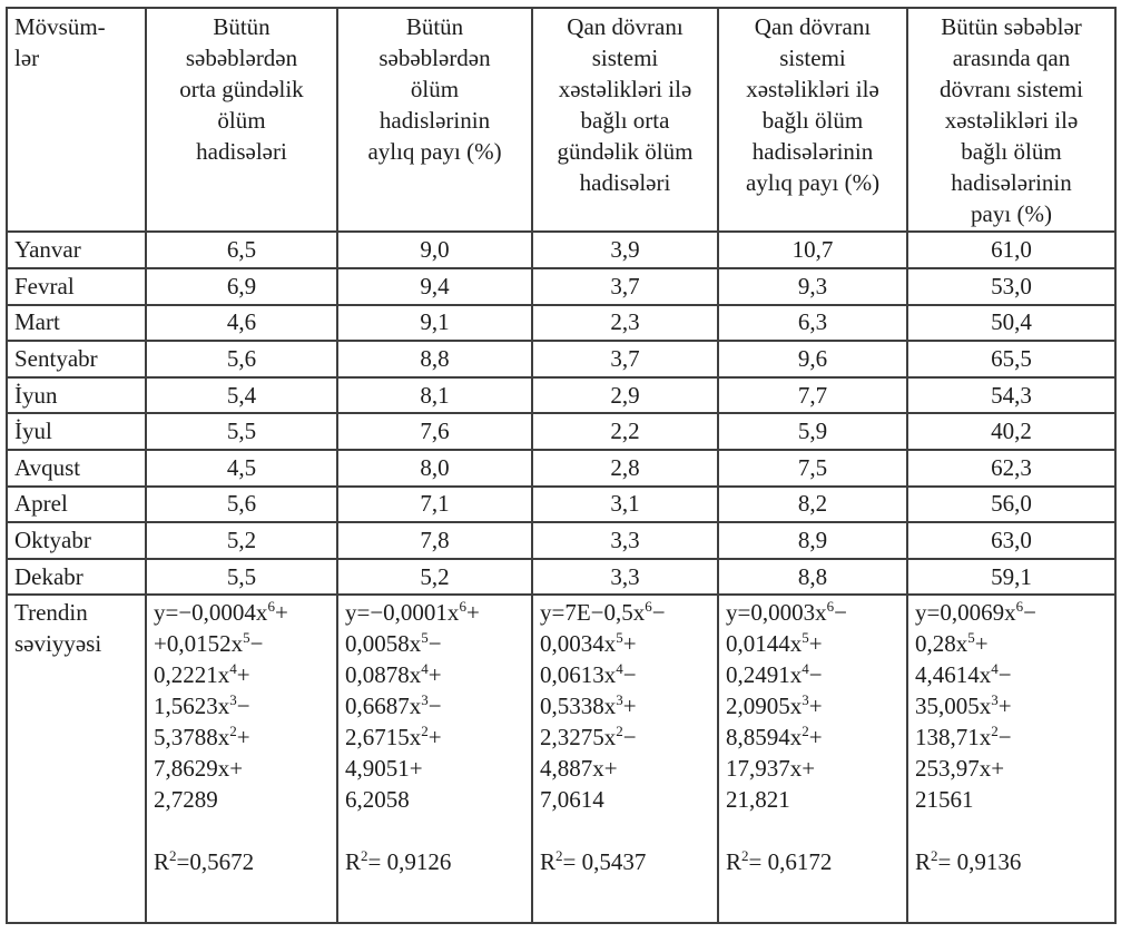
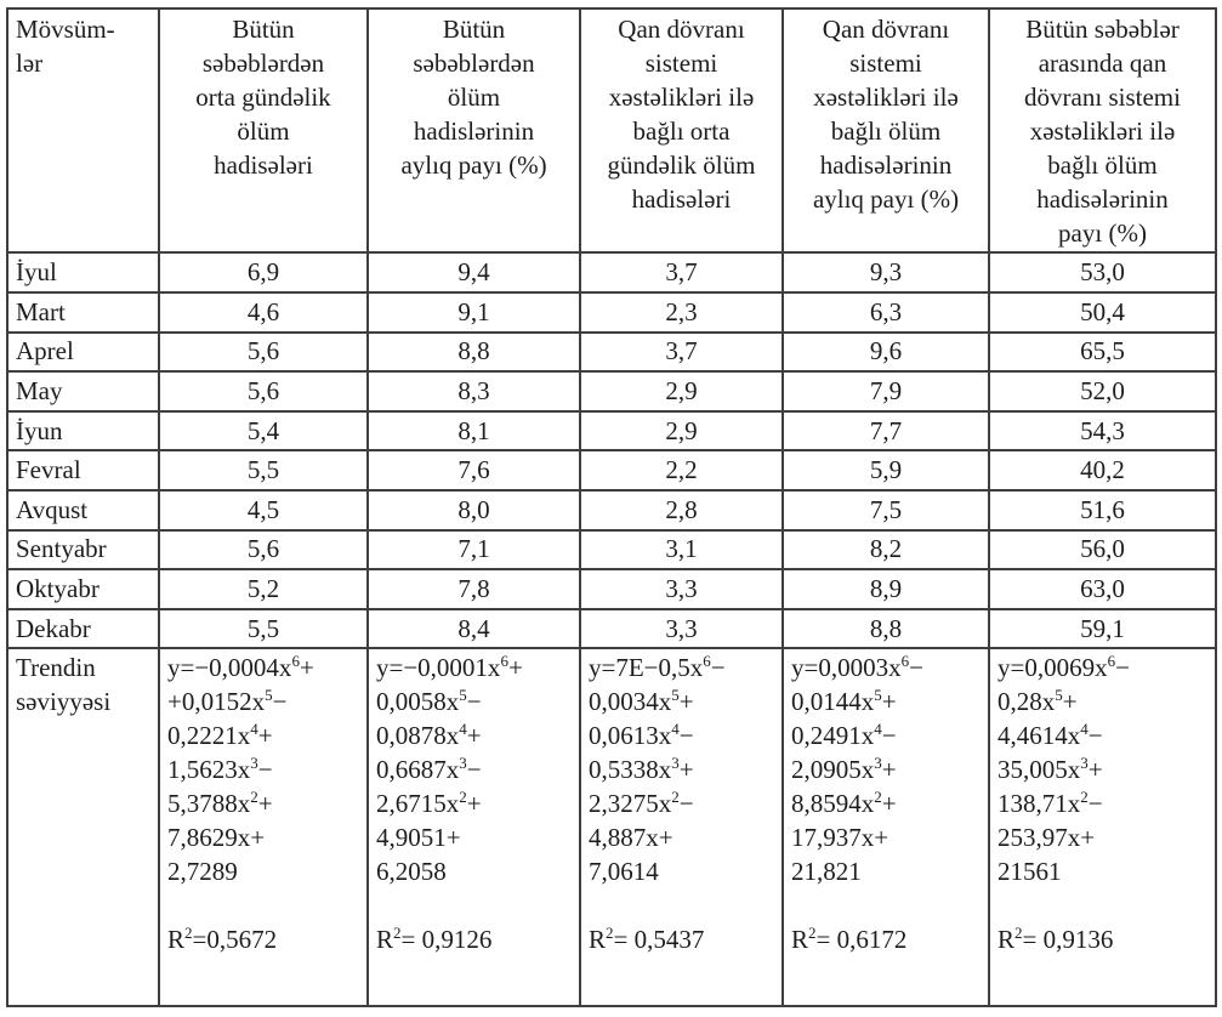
  Mövsüm-lər	Bütünsəbəblərdənorta gündəlikölümhadisələri	Bütünsəbəblərdənölümhadislərininaylıq payı (%)	Qan dövranısistemixəstəlikləri iləbağlı ortagündəlik ölümhadisələri	Qan dövranısistemixəstəlikləri iləbağlı ölümhadisələrininaylıq payı (%)	Bütün səbəblərarasında qandövranı sistemixəstəlikləri iləbağlı ölümhadisələrininpayı (%)
- Yanvar	6,5	9,0	3,9	10,7	61,0
- Fevral	6,9	9,4	3,7	9,3	53,0
+ İyul	6,9	9,4	3,7	9,3	53,0
  Mart	4,6	9,1	2,3	6,3	50,4
- Sentyabr	5,6	8,8	3,7	9,6	65,5
+ Aprel	5,6	8,8	3,7	9,6	65,5
+ May	5,6	8,3	2,9	7,9	52,0
  İyun	5,4	8,1	2,9	7,7	54,3
- İyul	5,5	7,6	2,2	5,9	40,2
+ Fevral	5,5	7,6	2,2	5,9	40,2
- Avqust	4,5	8,0	2,8	7,5	62,3
+ Avqust	4,5	8,0	2,8	7,5	51,6
- Aprel	5,6	7,1	3,1	8,2	56,0
+ Sentyabr	5,6	7,1	3,1	8,2	56,0
  Oktyabr	5,2	7,8	3,3	8,9	63,0
- Dekabr	5,5	5,2	3,3	8,8	59,1
+ Dekabr	5,5	8,4	3,3	8,8	59,1
  Trendinsəviyyəsi	y=−0,0004x6++0,0152x5−0,2221x4+1,5623x3−5,3788x2+7,8629x+2,7289R2=0,5672	y=−0,0001x6+0,0058x5−0,0878x4+0,6687x3−2,6715x2+4,9051+6,2058R2= 0,9126	y=7E−0,5x6−0,0034x5+0,0613x4−0,5338x3+2,3275x2−4,887x+7,0614R2= 0,5437	y=0,0003x6−0,0144x5+0,2491x4−2,0905x3+8,8594x2+17,937x+21,821R2= 0,6172	y=0,0069x6−0,28x5+4,4614x4−35,005x3+138,71x2−253,97x+21561R2= 0,9136
